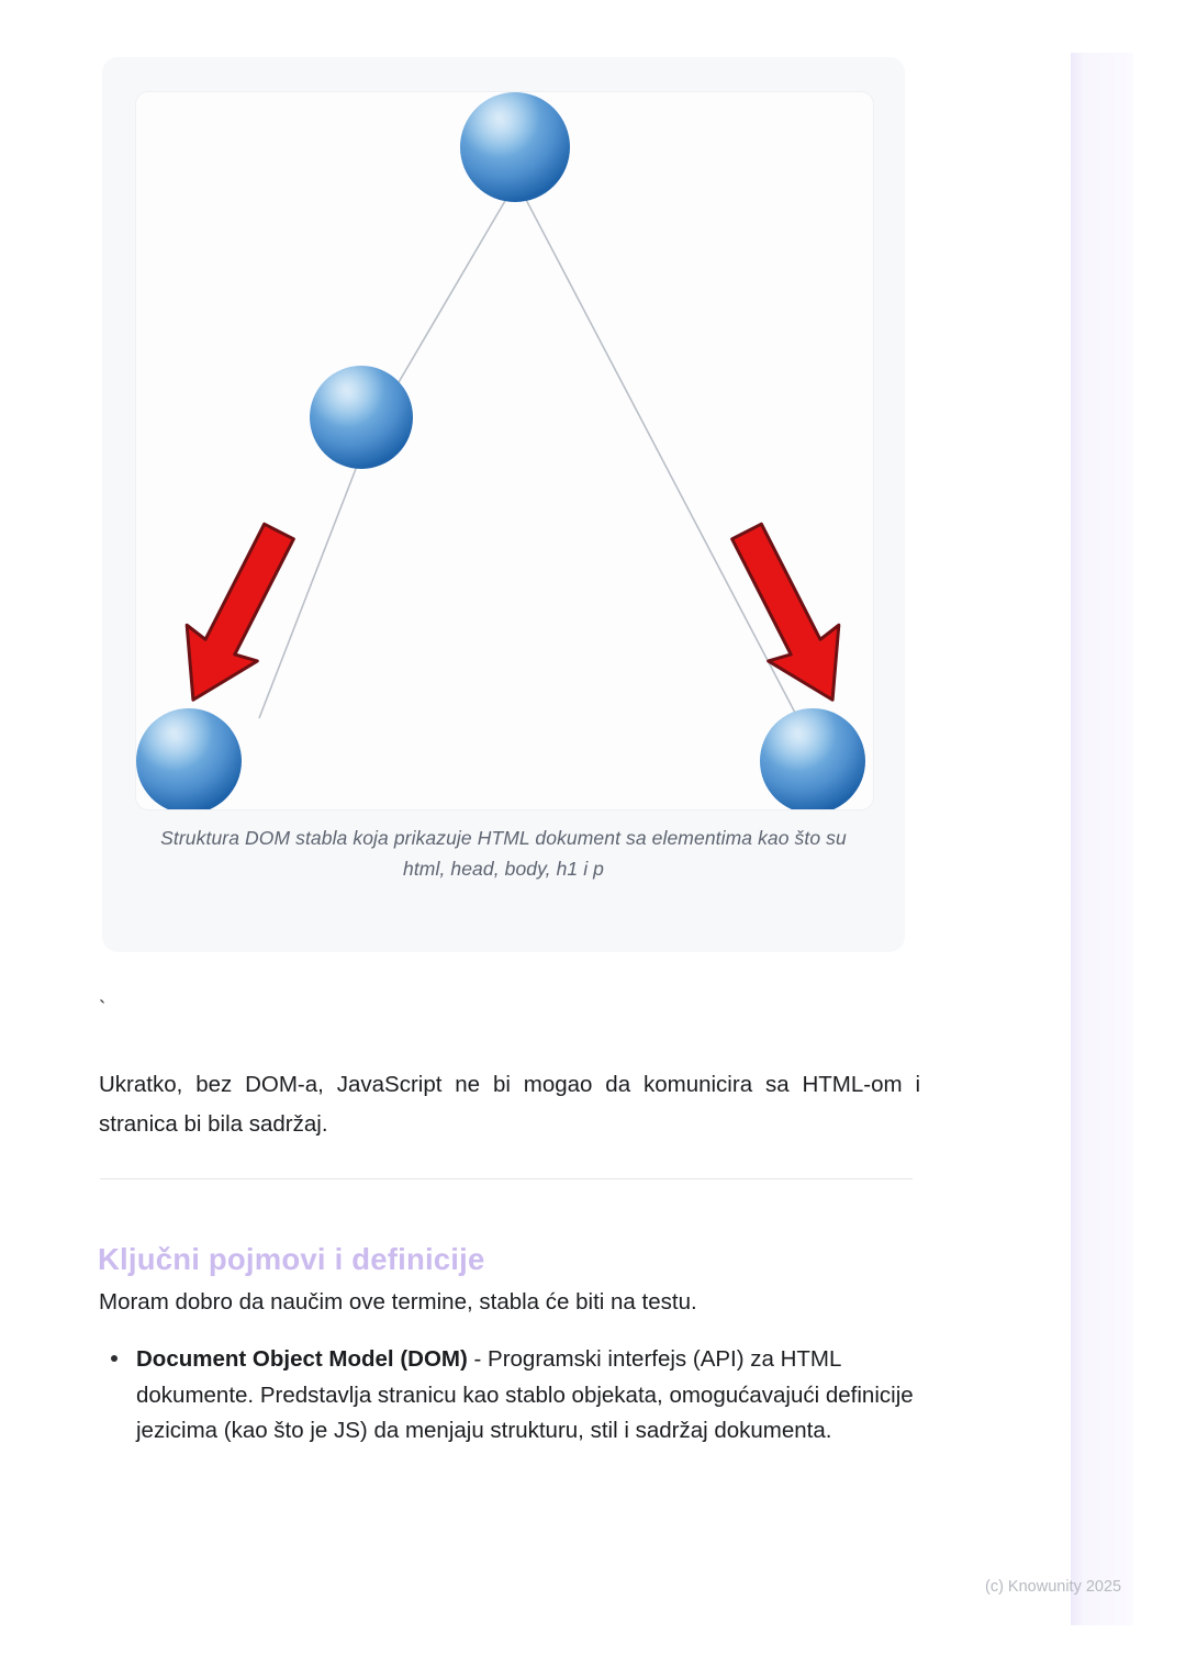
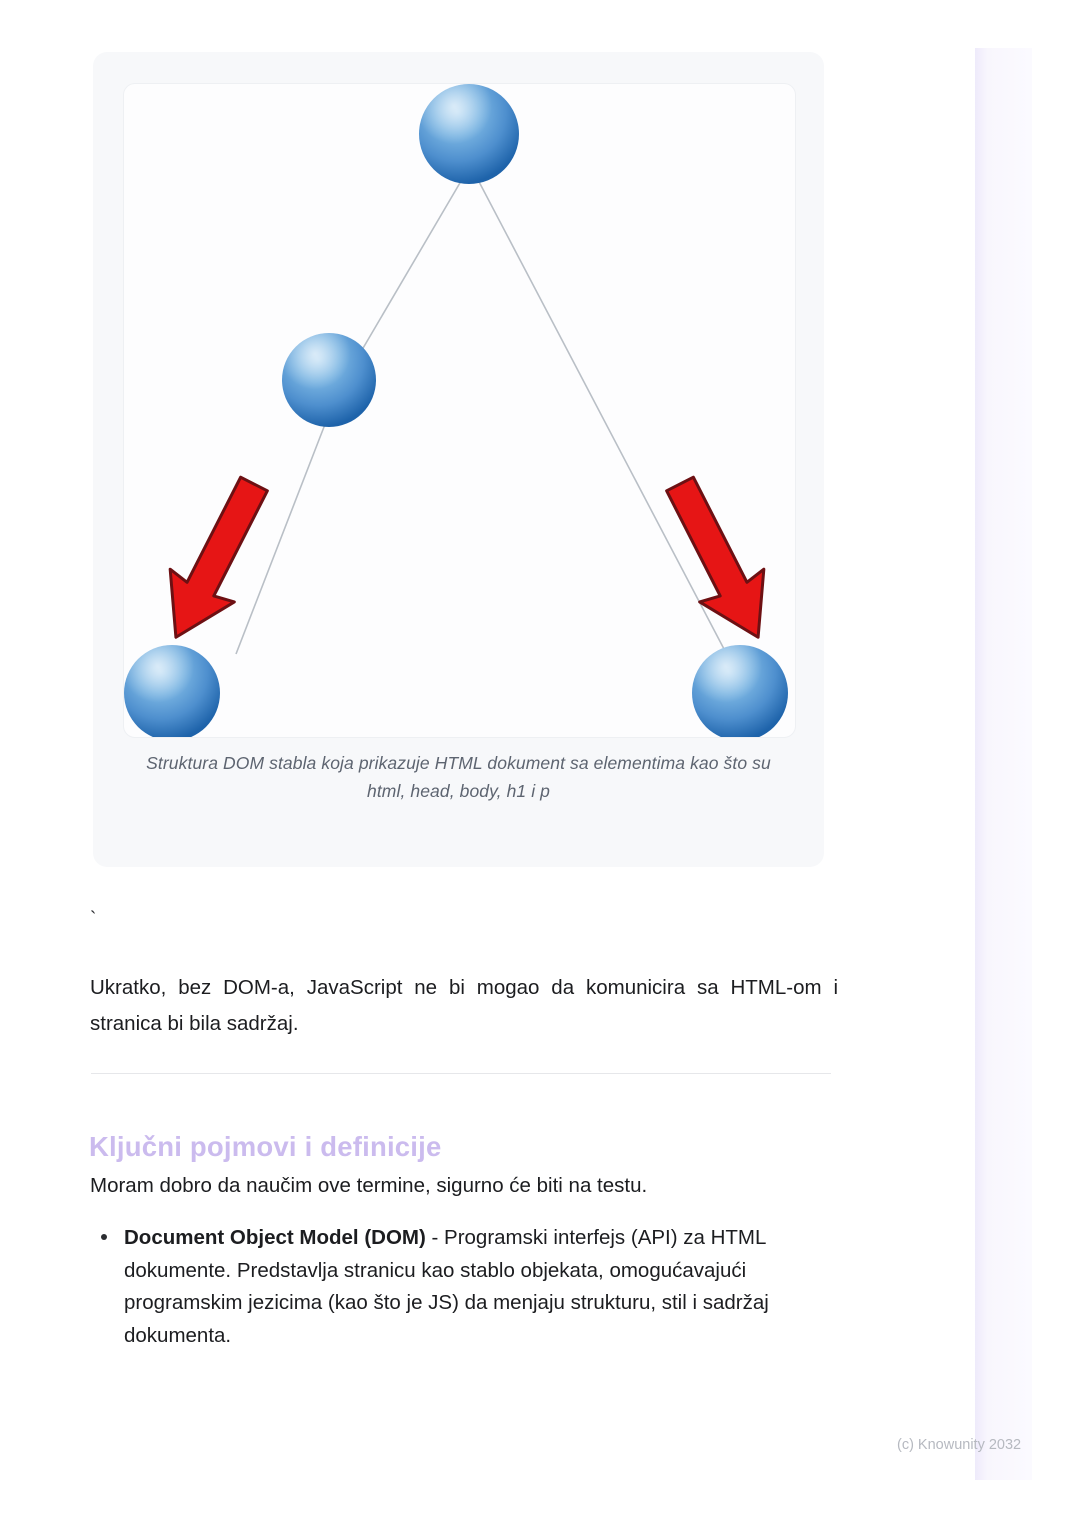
  Struktura DOM stabla koja prikazuje HTML dokument sa elementima kao što su html, head, body, h1 i p
  `
  Ukratko, bez DOM-a, JavaScript ne bi mogao da komunicira sa HTML-om i stranica bi bila sadržaj.
  Ključni pojmovi i definicije
- Moram dobro da naučim ove termine, stabla će biti na testu.
+ Moram dobro da naučim ove termine, sigurno će biti na testu.
- Document Object Model (DOM) - Programski interfejs (API) za HTML dokumente. Predstavlja stranicu kao stablo objekata, omogućavajući definicije jezicima (kao što je JS) da menjaju strukturu, stil i sadržaj dokumenta.
+ Document Object Model (DOM) - Programski interfejs (API) za HTML dokumente. Predstavlja stranicu kao stablo objekata, omogućavajući programskim jezicima (kao što je JS) da menjaju strukturu, stil i sadržaj dokumenta.
- (c) Knowunity 2025
+ (c) Knowunity 2032
